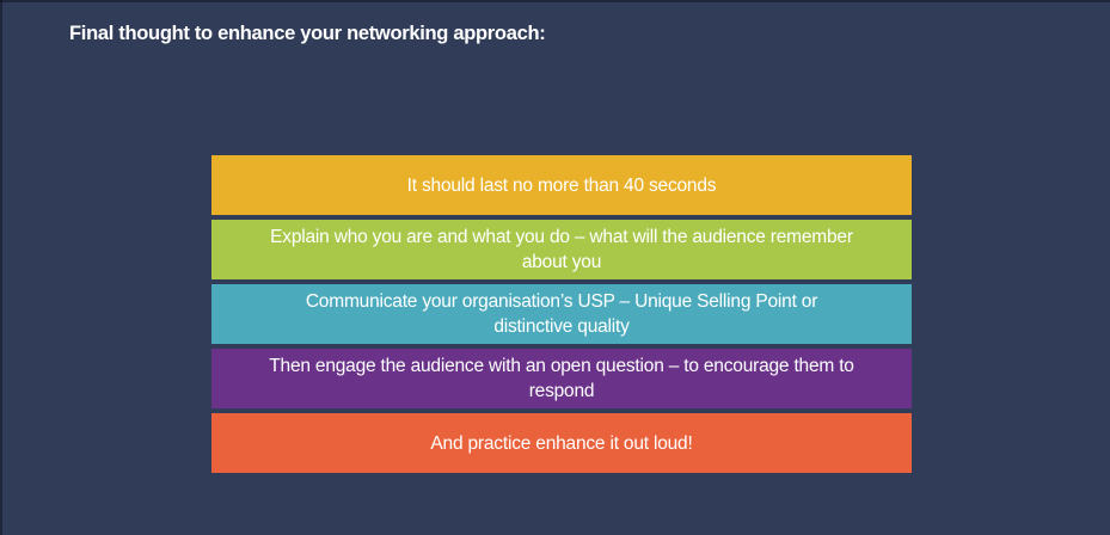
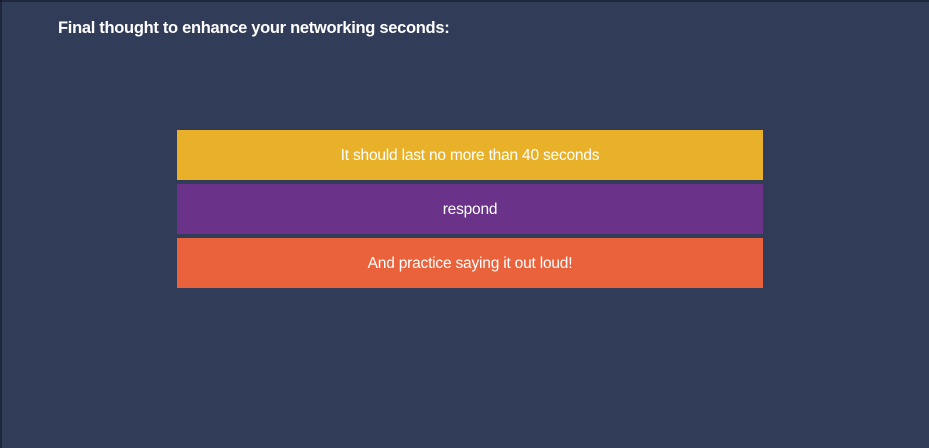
- Final thought to enhance your networking approach:
+ Final thought to enhance your networking seconds:
  It should last no more than 40 seconds
- Explain who you are and what you do – what will the audience remember
- about you
- Communicate your organisation’s USP – Unique Selling Point or
- distinctive quality
- Then engage the audience with an open question – to encourage them to
  respond
- And practice enhance it out loud!
+ And practice saying it out loud!
